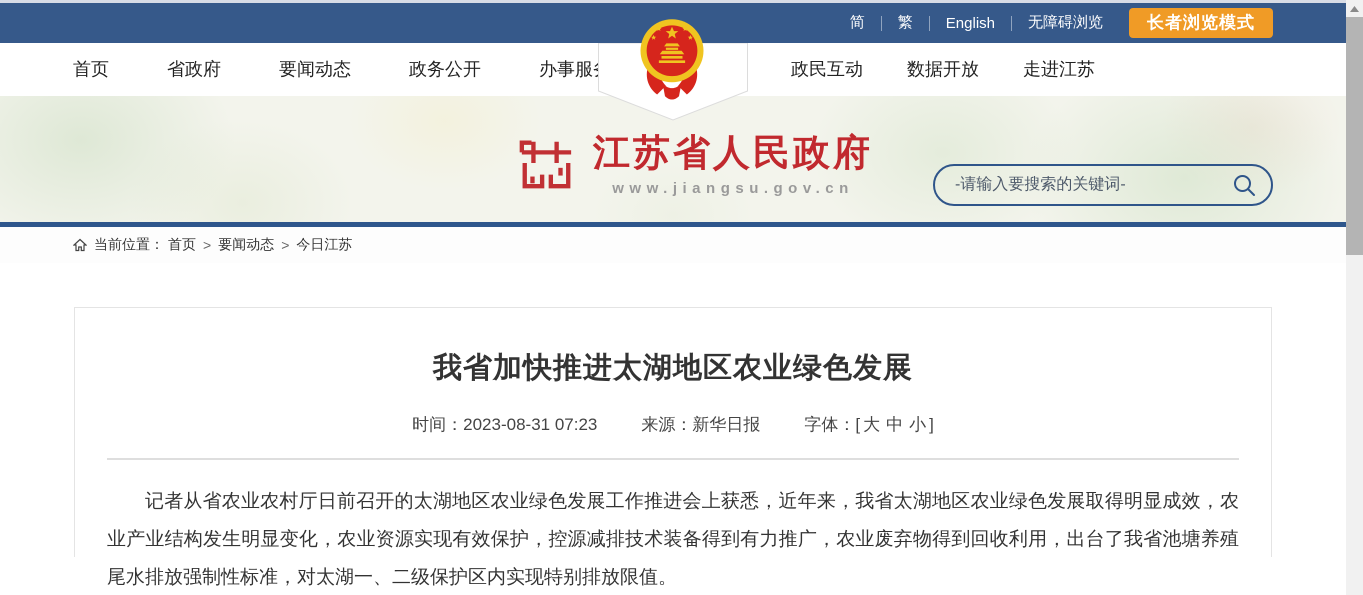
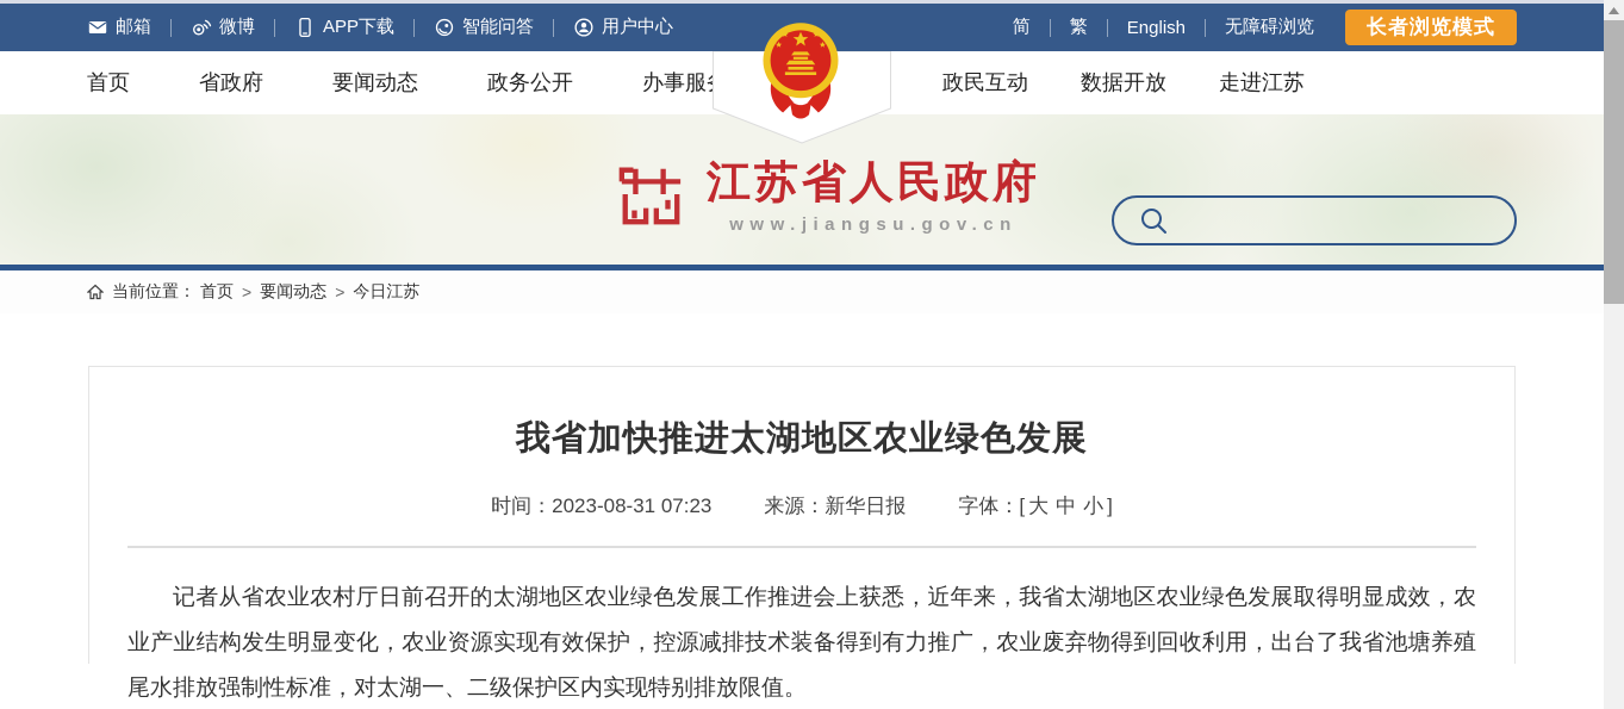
+ 邮箱
+ 微博
+ APP下载
+ 智能问答
+ 用户中心
  简
  繁
  English
  无障碍浏览
  长者浏览模式
  首页
  省政府
  要闻动态
  政务公开
  办事服
  政民互动
  数据开放
  走进江苏
  江苏省人民政府
  www.jiangsu.gov.cn
- -请输入要搜索的关键词-
  当前位置：
  首页
  >
  要闻动态
  >
  今日江苏
  我省加快推进太湖地区农业绿色发展
  时间：2023-08-31 07:23
  来源：新华日报
  字体：[ 大 中 小 ]
  记者从省农业农村厅日前召开的太湖地区农业绿色发展工作推进会上获悉，近年来，我省太湖地区农业绿色发展取得明显成效，农业产业结构发生明显变化，农业资源实现有效保护，控源减排技术装备得到有力推广，农业废弃物得到回收利用，出台了我省池塘养殖尾水排放强制性标准，对太湖一、二级保护区内实现特别排放限值。
